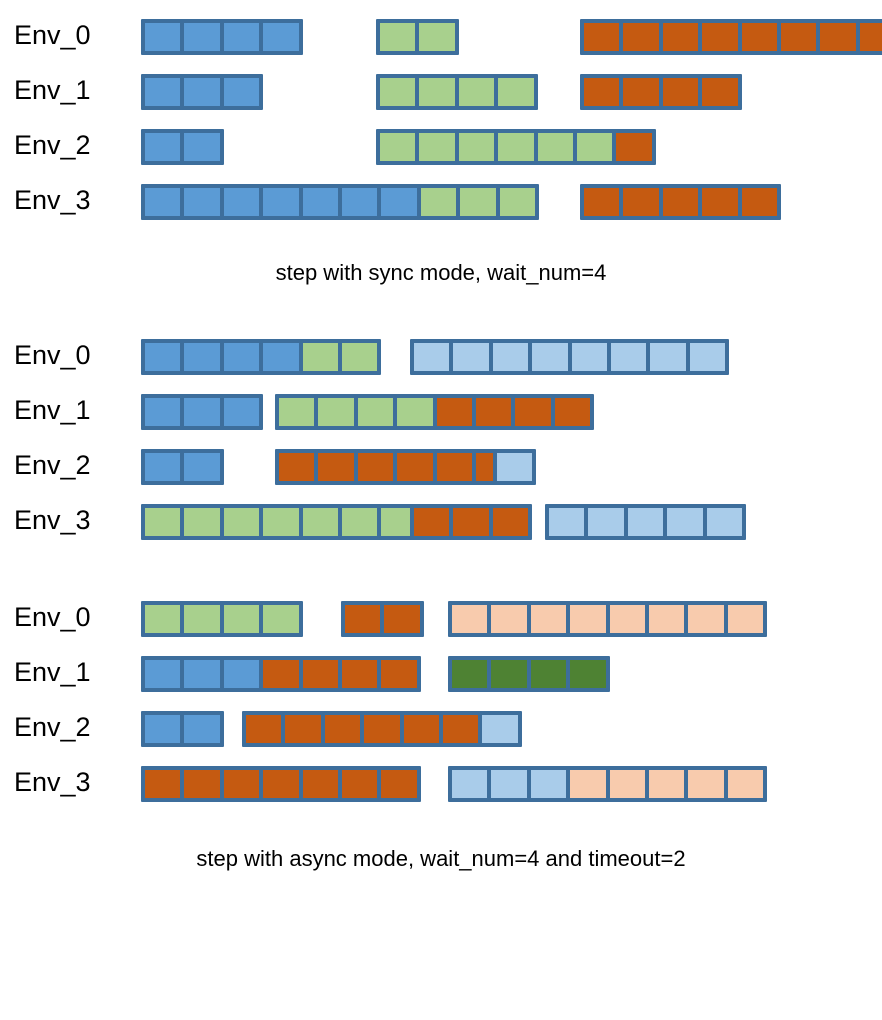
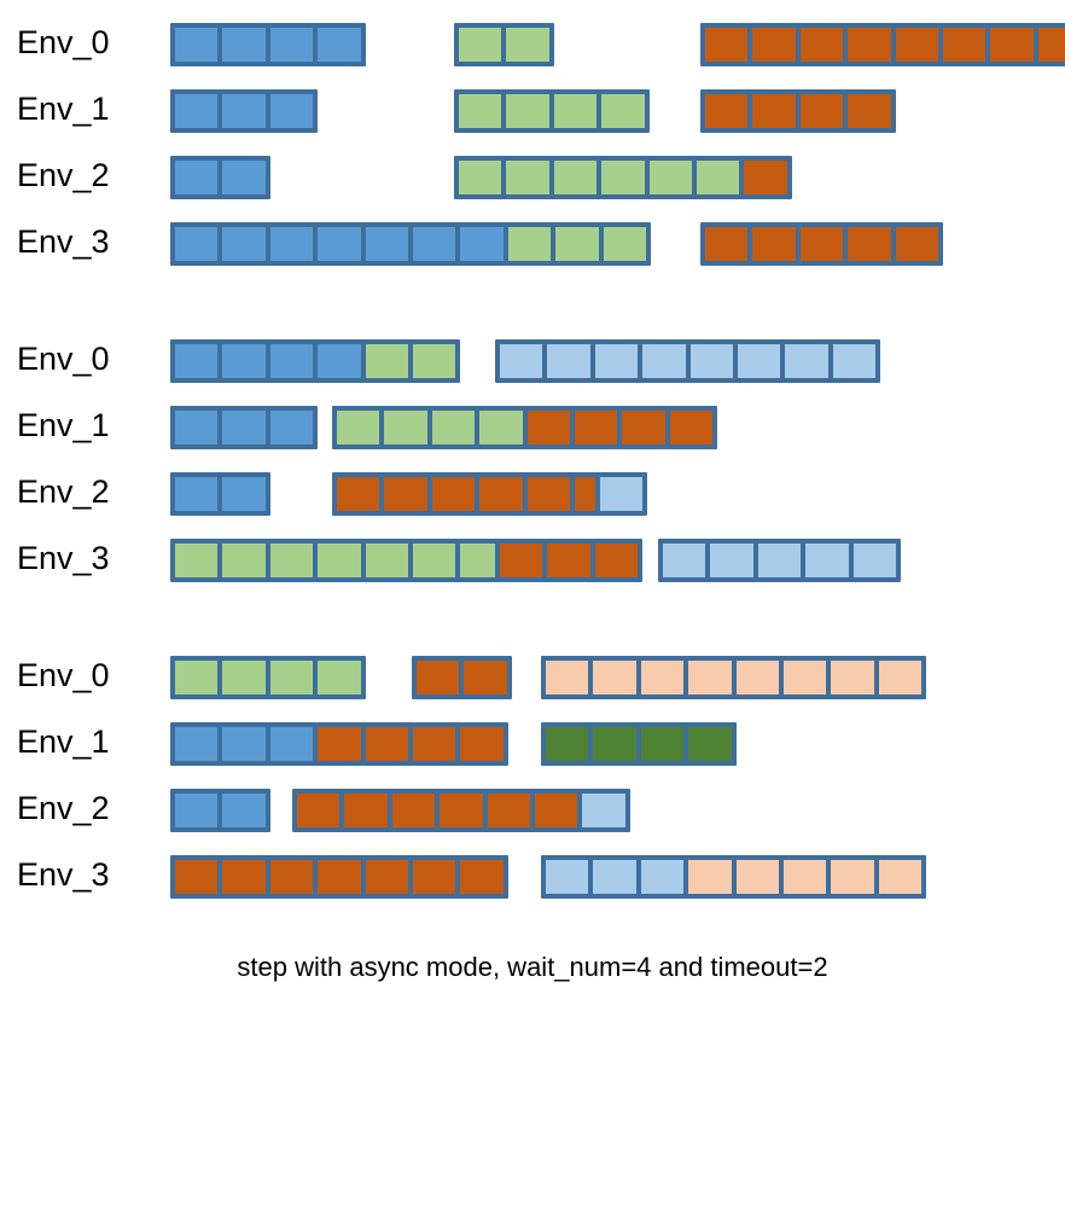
  Env_0
  Env_1
  Env_2
  Env_3
- step with sync mode, wait_num=4
  Env_0
  Env_1
  Env_2
  Env_3
  Env_0
  Env_1
  Env_2
  Env_3
  step with async mode, wait_num=4 and timeout=2
